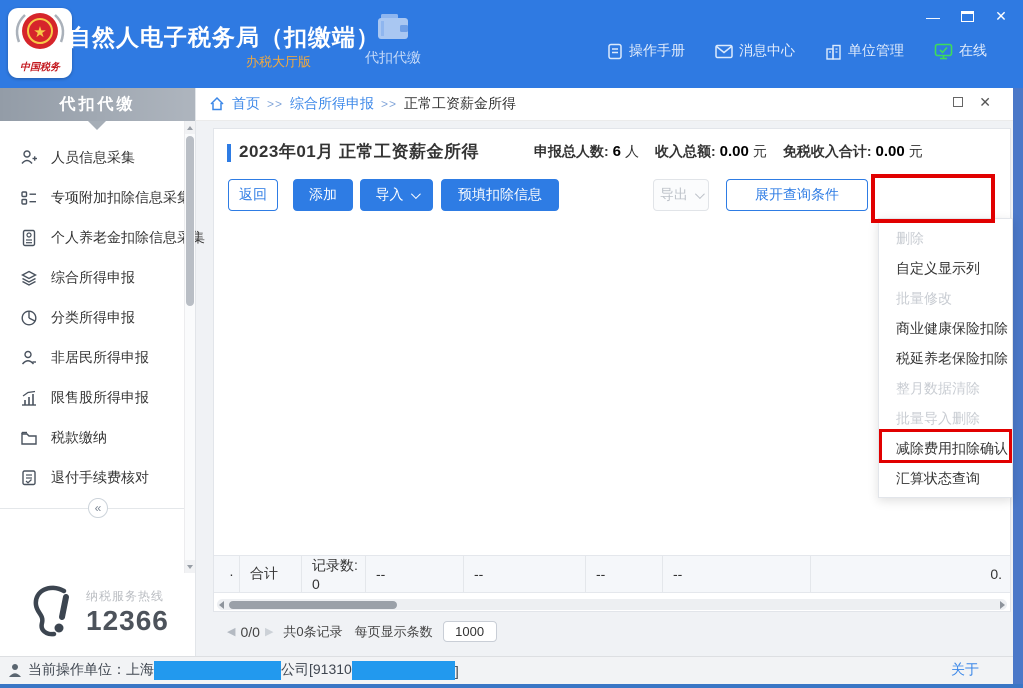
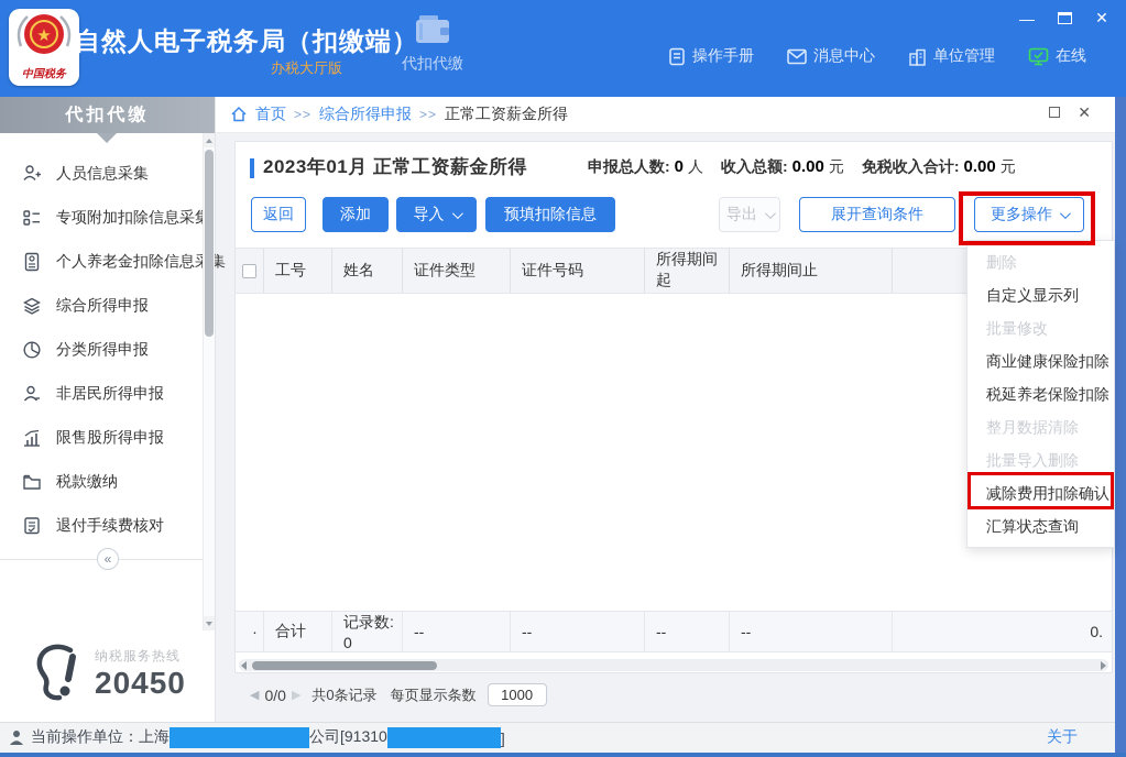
  ★
  中国税务
  自然人电子税务局（扣缴端）
  办税大厅版
  代扣代缴
  操作手册
  消息中心
  单位管理
  在线
  —
  ✕
  代扣代缴
  人员信息采集
  专项附加扣除信息采
  个人养老金扣除信息集
  综合所得申报
  分类所得申报
  非居民所得申报
  限售股所得申报
  税款缴纳
  退付手续费核对
  «
  纳税服务热线
- 12366
+ 20450
  首页
  >>
  综合所得申报
  >>
  正常工资薪金所得
  ✕
  2023年01月 正常工资薪金所得
  申报总人数:
- 6
+ 0
  人
  收入总额:
  0.00
  元
  免税收入合计:
  0.00
  元
  返回
  添加
  导入
  预填扣除信息
  导出
  展开查询条件
+ 更多操作
+ 工号
+ 姓名
+ 证件类型
+ 证件号码
+ 所得期间起
+ 所得期间止
  ·
  合计
  记录数: 0
  --
  --
  --
  --
  0.
  删除
  自定义显示列
  批量修改
  商业健康保险扣除
  税延养老保险扣除
  整月数据清除
  批量导入删除
  减除费用扣除确认
  汇算状态查询
  ◀
  0/0
  ▶
  共0条记录
  每页显示条数
  1000
  当前操作单位：
  上海
  公司[91310
  ]
  关于
